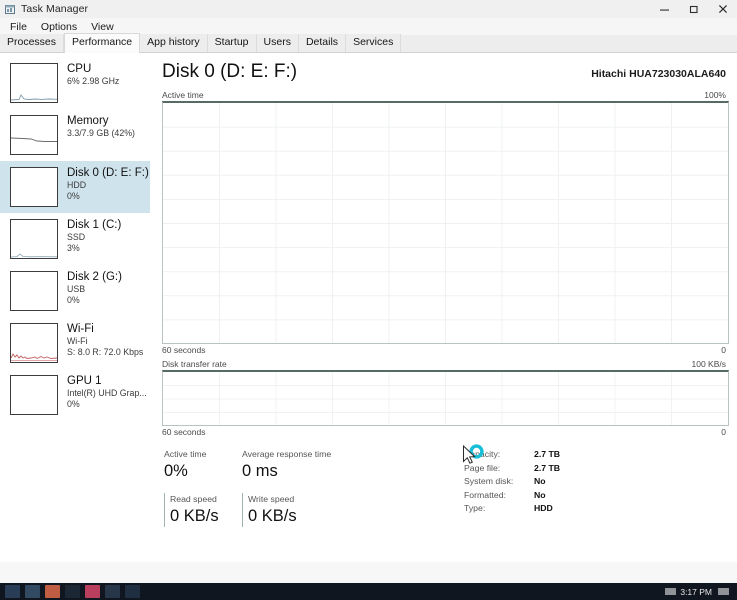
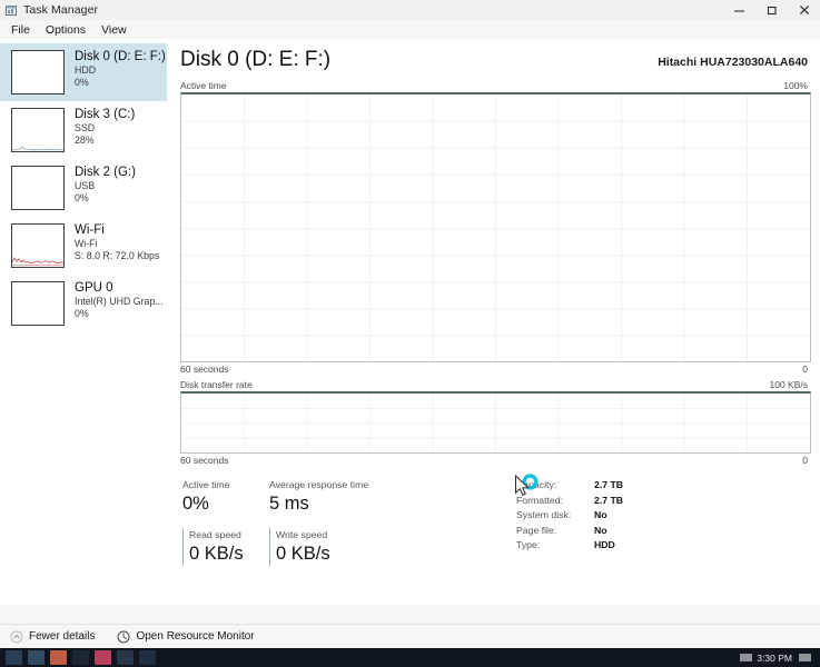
  Task Manager
  File
  Options
  View
- Processes
- Performance
- App history
- Startup
- Users
- Details
- Services
- CPU
- 6% 2.98 GHz
- Memory
- 3.3/7.9 GB (42%)
  Disk 0 (D: E: F:)
  HDD
  0%
- Disk 1 (C:)
+ Disk 3 (C:)
  SSD
- 3%
+ 28%
  Disk 2 (G:)
  USB
  0%
  Wi-Fi
  Wi-Fi
  S: 8.0 R: 72.0 Kbps
- GPU 1
+ GPU 0
  Intel(R) UHD Grap...
  0%
  Disk 0 (D: E: F:)
  Hitachi HUA723030ALA640
  Active time
  100%
  60 seconds
  0
  Disk transfer rate
  100 KB/s
  60 seconds
  0
  Active time
  0%
  Average response time
- 0 ms
+ 5 ms
  Read speed
  0 KB/s
  Write speed
  0 KB/s
  pcity:	2.7 TB
- Page file:	2.7 TB
+ Formatted:	2.7 TB
  System disk:	No
- Formatted:	No
+ Page file:	No
  Type:	HDD
+ Fewer details
+ Open Resource Monitor
- 3:17 PM
+ 3:30 PM
